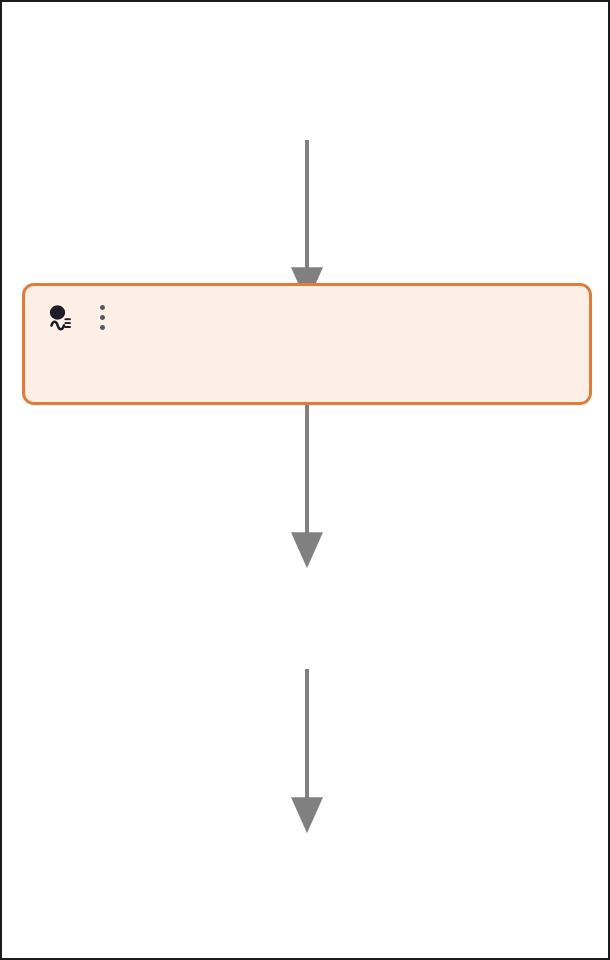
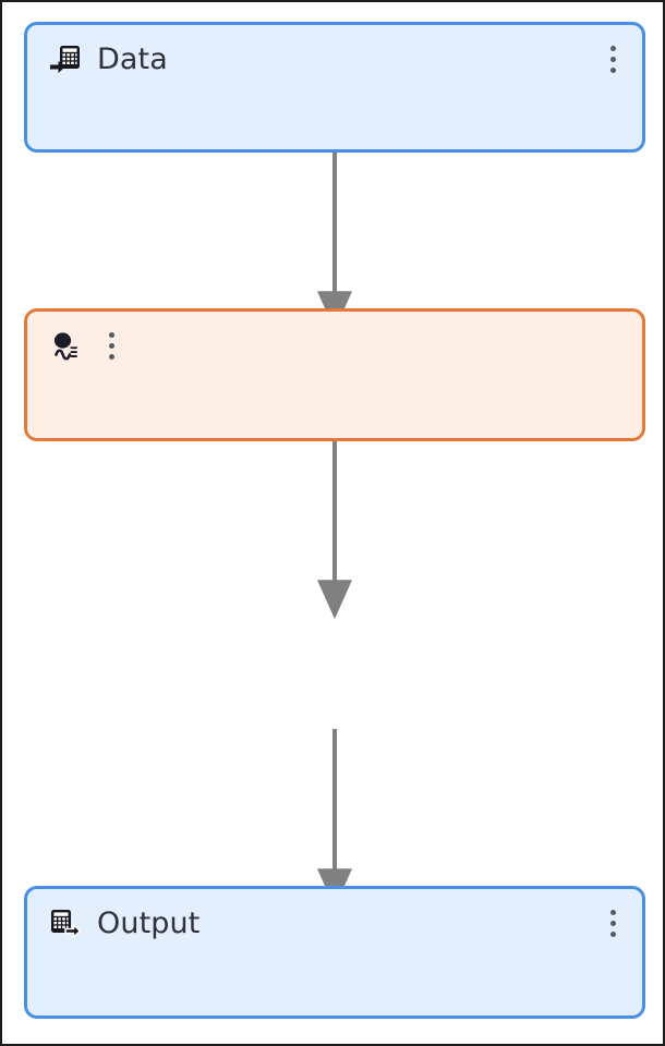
+ Data
+ Output
